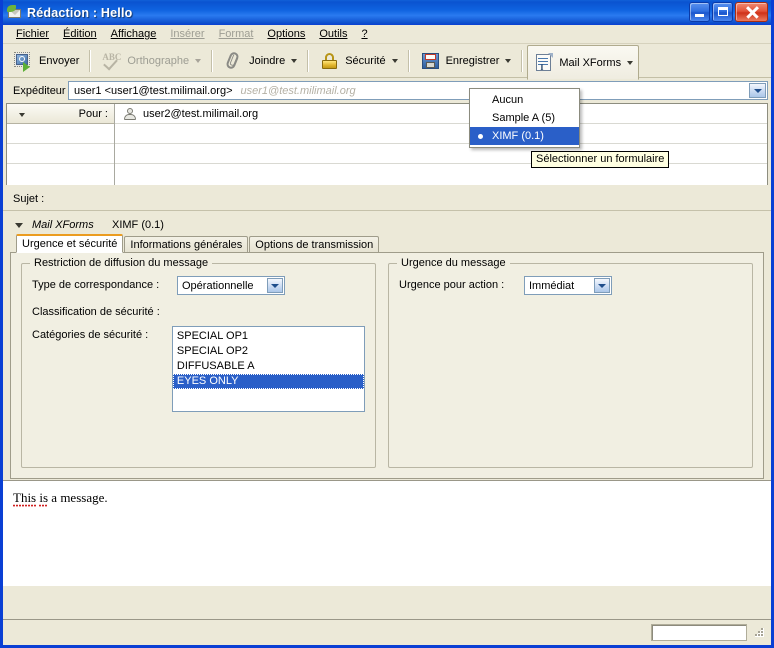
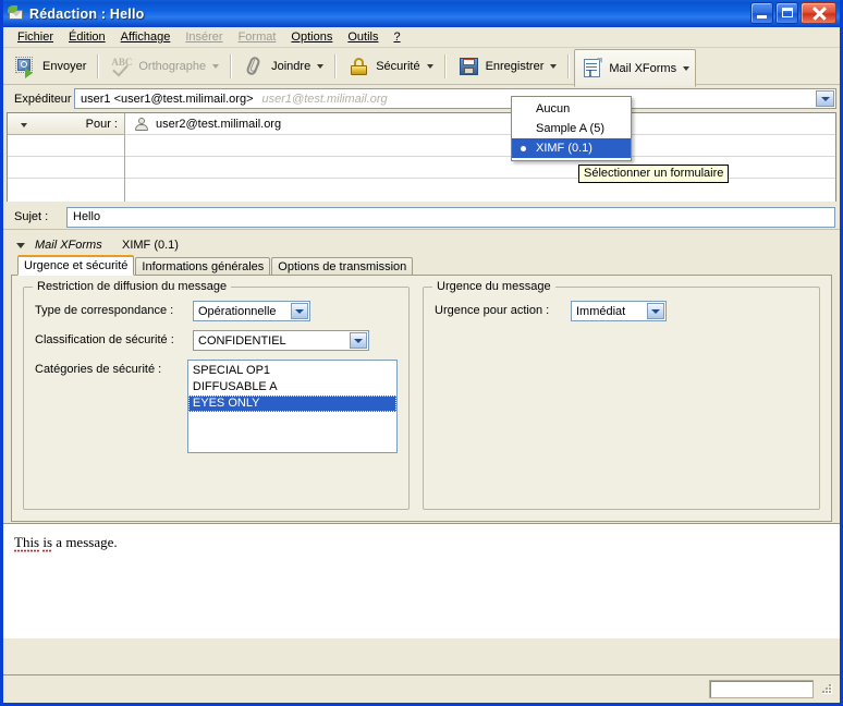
  Rédaction : Hello
  Fichier
  Édition
  Affichage
  Insérer
  Format
  Options
  Outils
  ?
  Envoyer
  ABC
  Orthographe
  Joindre
  Sécurité
  Enregistrer
  I
  Mail XForms
  Expéditeur
  user1 <user1@test.milimail.org>
  user1@test.milimail.org
  Pour :
  user2@test.milimail.org
  Sujet :
+ Hello
  Mail XForms
  XIMF (0.1)
  Urgence et sécurité
  Informations générales
  Options de transmission
  Restriction de diffusion du message
  Type de correspondance :
  Opérationnelle
  Classification de sécurité :
+ CONFIDENTIEL
  Catégories de sécurité :
  SPECIAL OP1
- SPECIAL OP2
  DIFFUSABLE A
  EYES ONLY
  Urgence du message
  Urgence pour action :
  Immédiat
  This is a message.
  Aucun
  Sample A (5)
  XIMF (0.1)
  Sélectionner un formulaire
